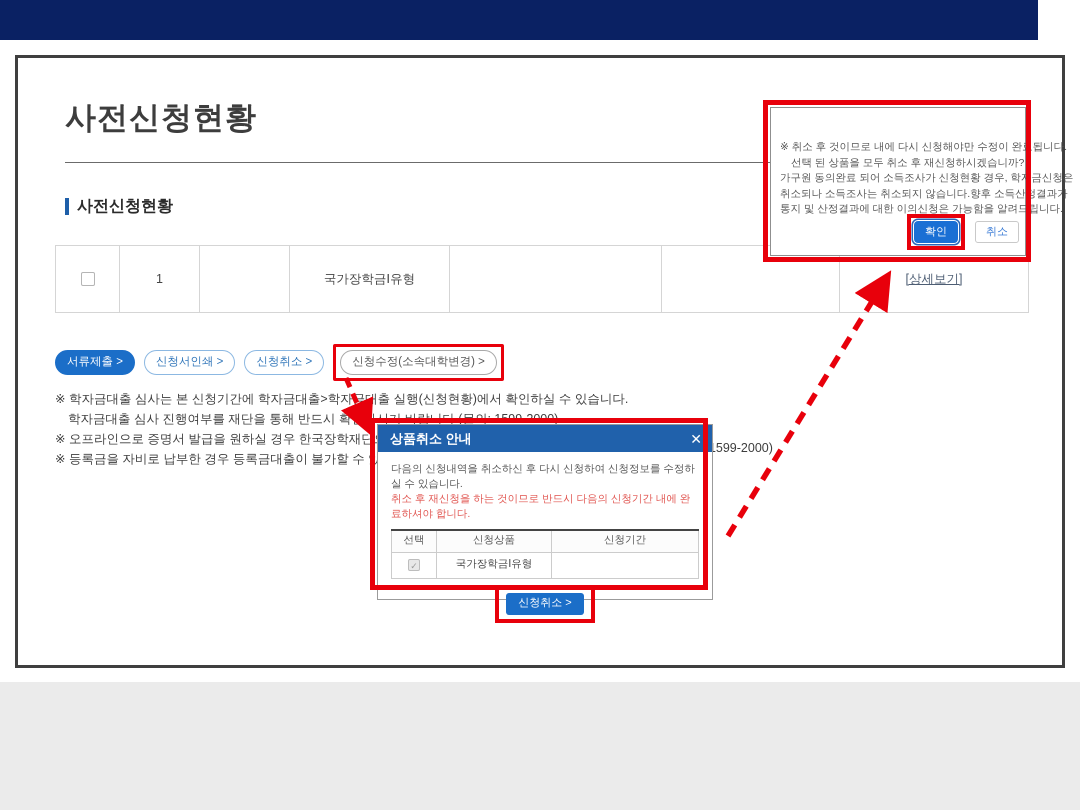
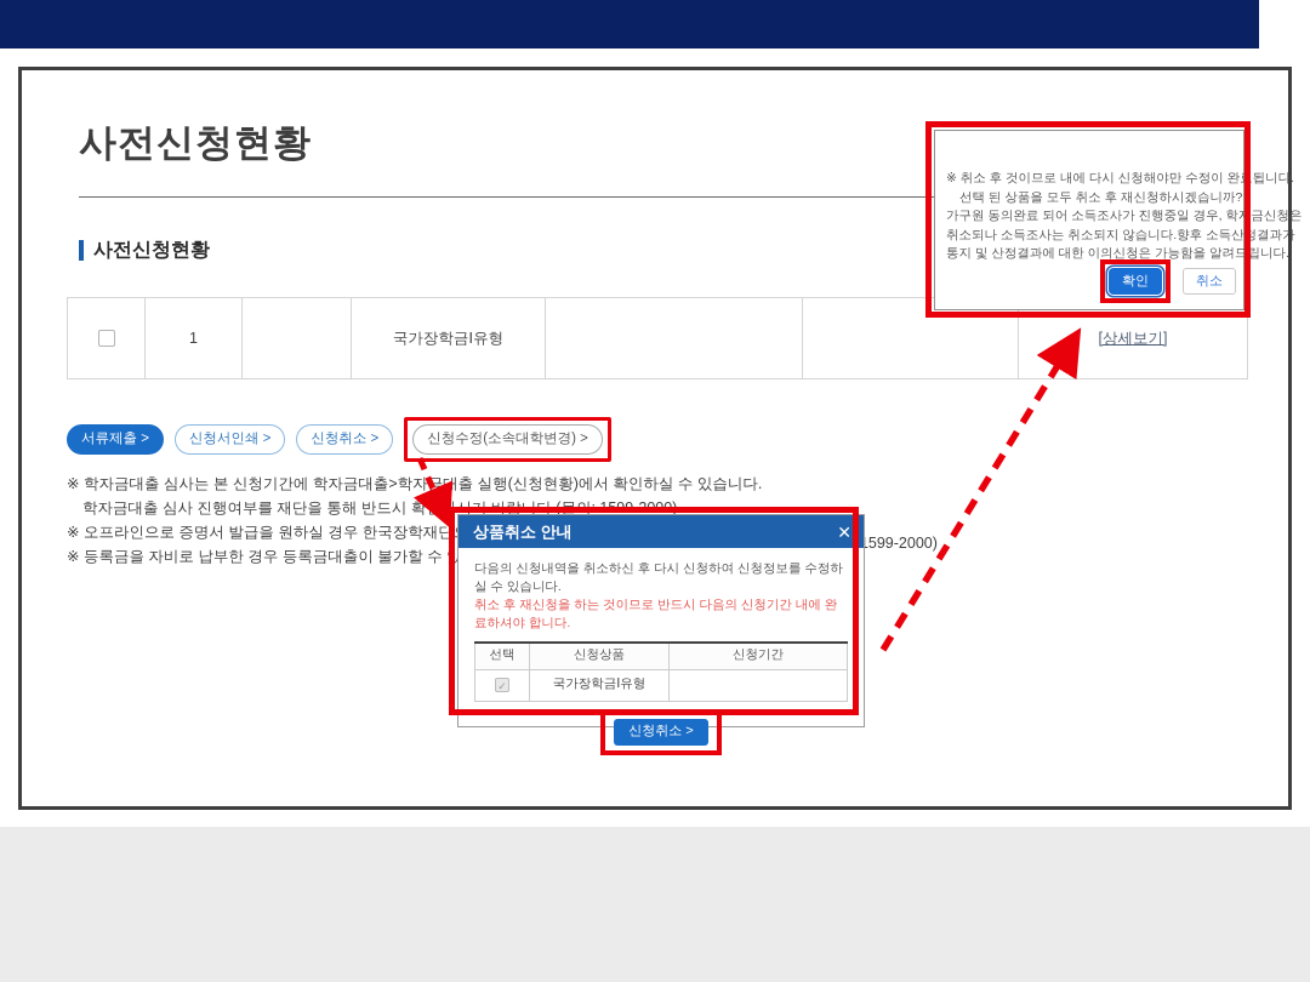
  사전신청현황
  사전신청현황
  	1		국가장학금Ⅰ유형			[상세보기]
  서류제출 >
  신청서인쇄 >
  신청취소 >
  신청수정(소속대학변경) >
  ※ 학자금대출 심사는 본 신청기간에 학자금대출>학자금대출 실행(신청현황)에서 확인하실 수 있습니다.
  학자금대출 심사 진행여부를 재단을 통해 반드시 확인하시기 바랍니다.(문의: 1599-2000)
  ※ 등록금을 자비로 납부한 경우 등록금대출이 불가할 수 있
  599-2000)
  상품취소 안내
  ✕
  다음의 신청내역을 취소하신 후 다시 신청하여 신청정보를 수정하실 수 있습니다.
  취소 후 재신청을 하는 것이므로 반드시 다음의 신청기간 내에 완료하셔야 합니다.
  선택	신청상품	신청기간
  ✓	국가장학금Ⅰ유형
  신청취소 >
  ※ 취소 후 것이므로 내에 다시 신청해야만 수정이 완료됩니다.
  선택 된 상품을 모두 취소 후 재신청하시겠습니까?
- 가구원 동의완료 되어 소득조사가 신청현황 경우, 학자금신청은
+ 가구원 동의완료 되어 소득조사가 진행중일 경우, 학자금신청은
  취소되나 소득조사는 취소되지 않습니다.향후 소득산정결과가
  통지 및 산정결과에 대한 이의신청은 가능함을 알려드립니다.
  확인
  취소
